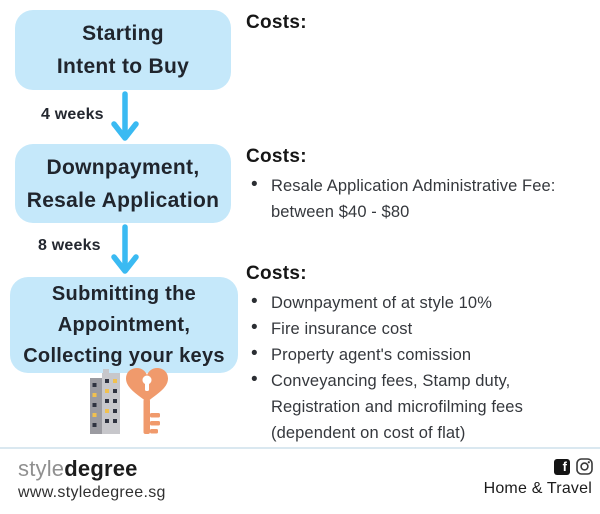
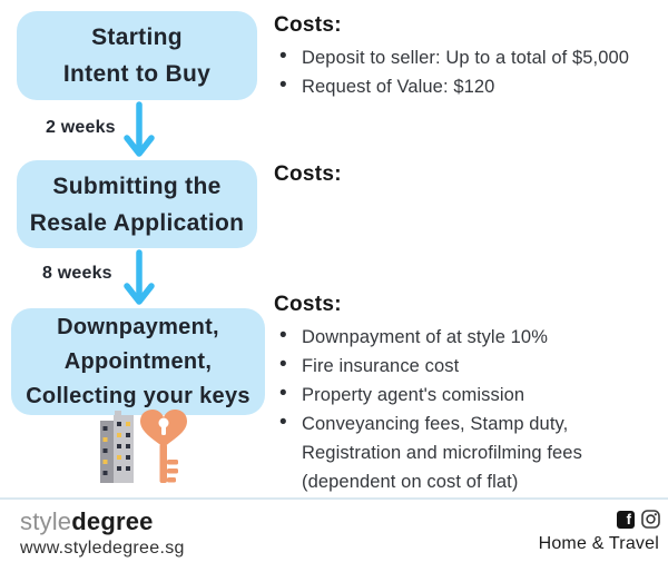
  Starting
  Intent to Buy
- 4 weeks
+ 2 weeks
- Downpayment,
+ Submitting the
  Resale Application
  8 weeks
- Submitting the
+ Downpayment,
  Appointment,
  Collecting your keys
  Costs:
+ Deposit to seller: Up to a total of $5,000
+ Request of Value: $120
  Costs:
- Resale Application Administrative Fee: between $40 - $80
  Costs:
  Downpayment of at style 10%
  Fire insurance cost
  Property agent's comission
  Conveyancing fees, Stamp duty, Registration and microfilming fees (dependent on cost of flat)
  styledegree
  www.styledegree.sg
  f
  Home & Travel
